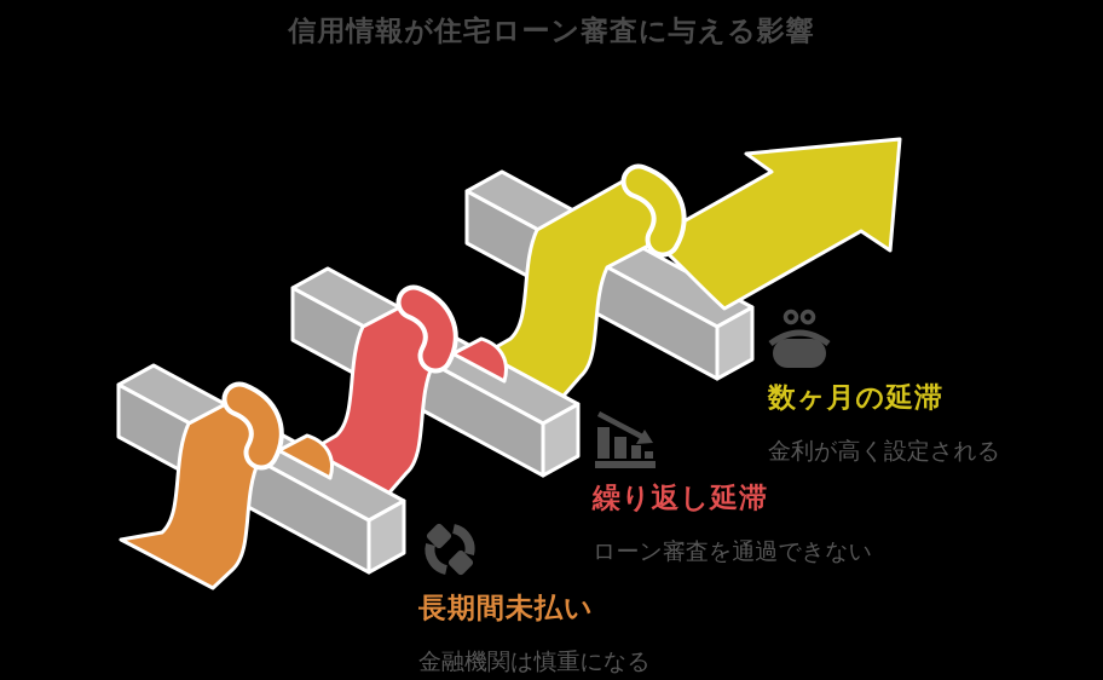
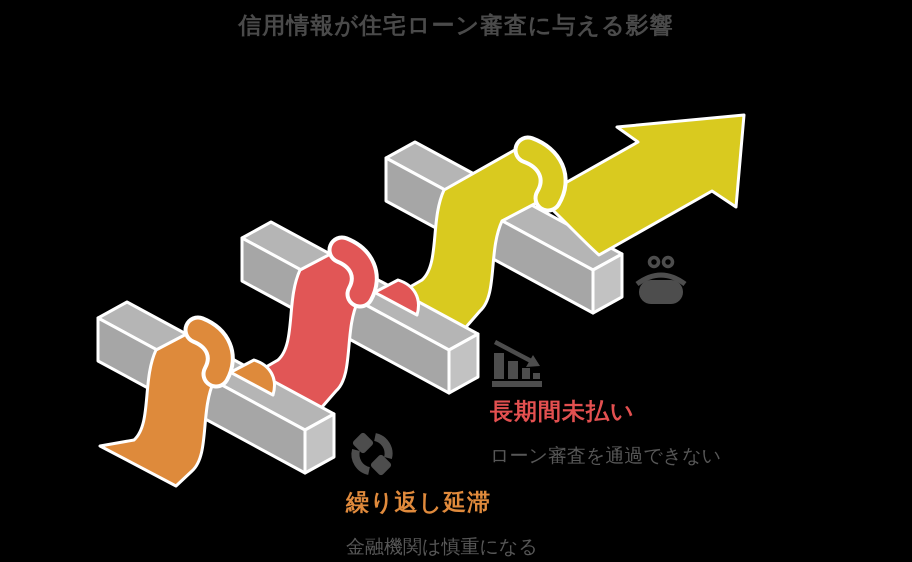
  信用情報が住宅ローン審査に与える影響
- 長期間未払い
+ 繰り返し延滞
  金融機関は慎重になる
- 繰り返し延滞
+ 長期間未払い
  ローン審査を通過できない
- 数ヶ月の延滞
- 金利が高く設定される
